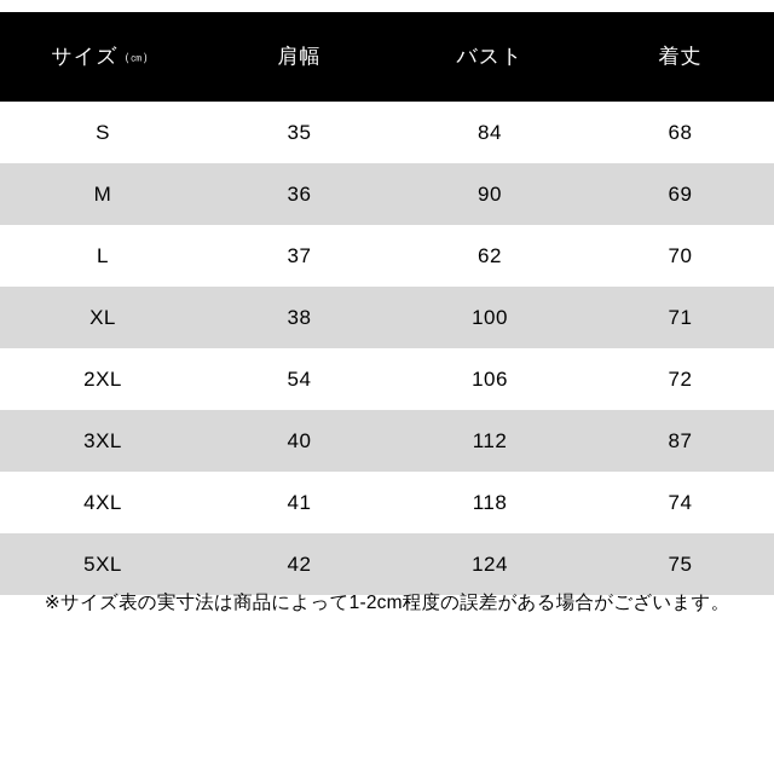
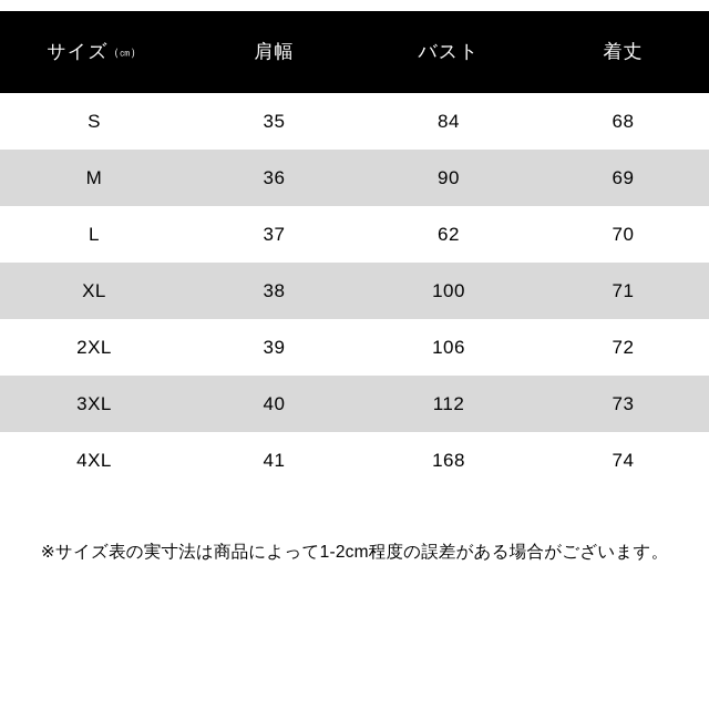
  サイズ（㎝）	肩幅	バスト	着丈
  S	35	84	68
  M	36	90	69
  L	37	62	70
  XL	38	100	71
- 2XL	54	106	72
+ 2XL	39	106	72
- 3XL	40	112	87
+ 3XL	40	112	73
- 4XL	41	118	74
+ 4XL	41	168	74
- 5XL	42	124	75
  ※サイズ表の実寸法は商品によって1-2cm程度の誤差がある場合がございます。
